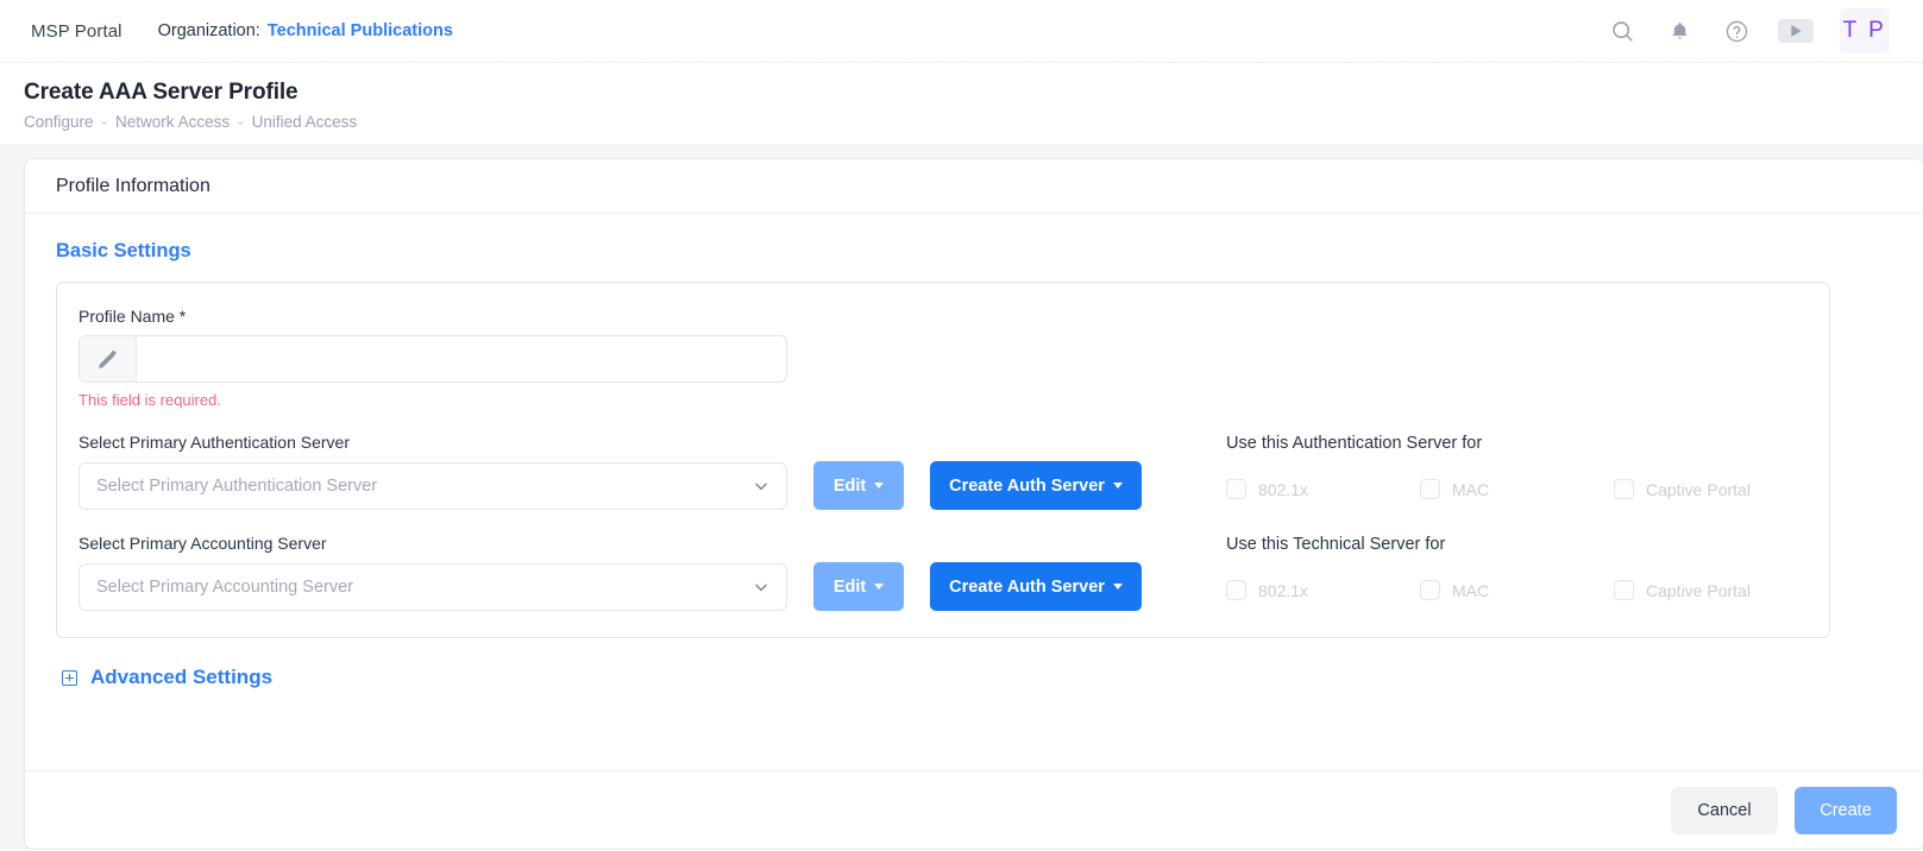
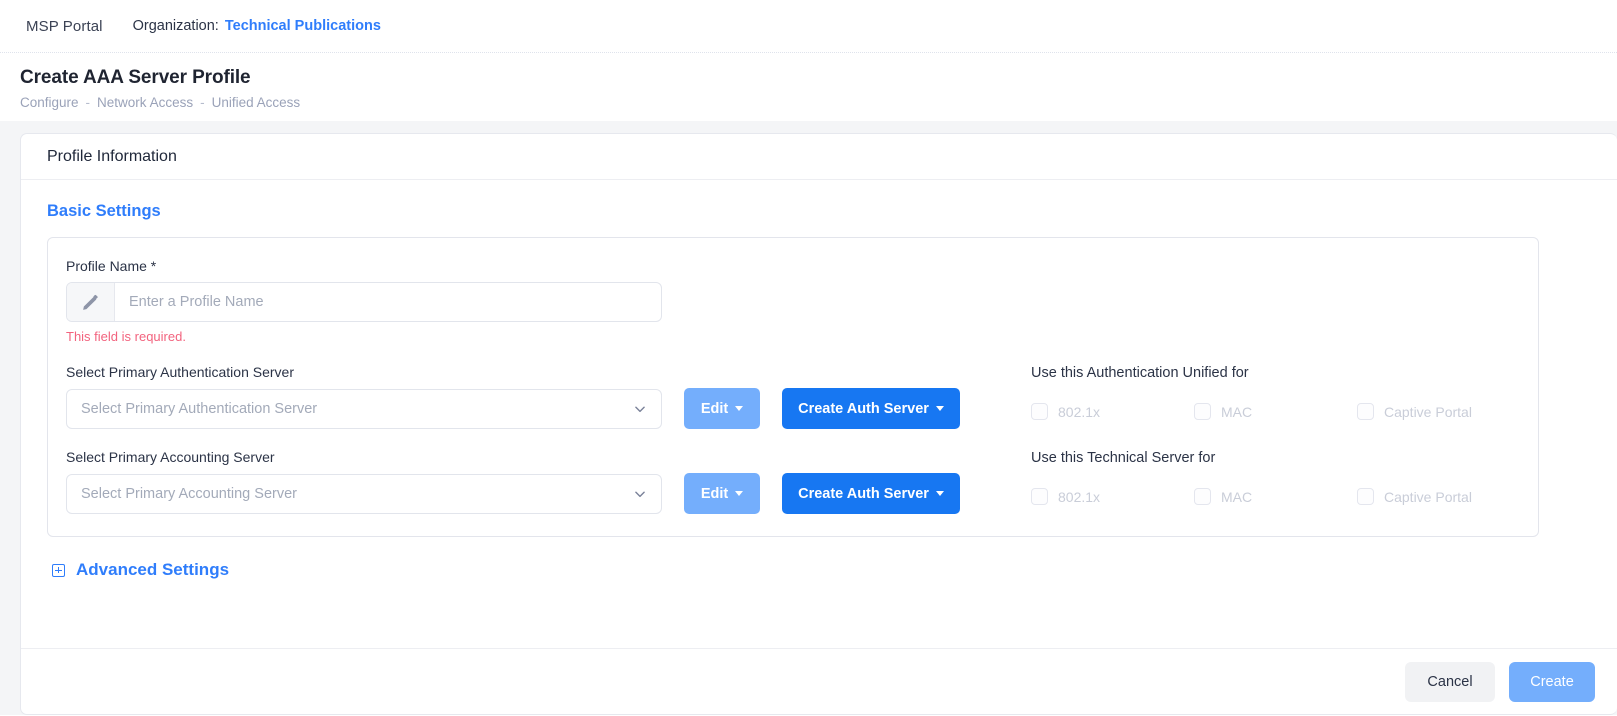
  MSP Portal
  Organization:
  Technical Publications
- T P
  Create AAA Server Profile
  Configure
  -
  Network Access
  -
  Unified Access
  Profile Information
  Basic Settings
  Profile Name *
+ Enter a Profile Name
  This field is required.
  Select Primary Authentication Server
  Select Primary Authentication Server
  Edit
  Create Auth Server
- Use this Authentication Server for
+ Use this Authentication Unified for
  802.1x
  MAC
  Captive Portal
  Select Primary Accounting Server
  Select Primary Accounting Server
  Edit
  Create Auth Server
  Use this Technical Server for
  802.1x
  MAC
  Captive Portal
  Advanced Settings
  Cancel
  Create
